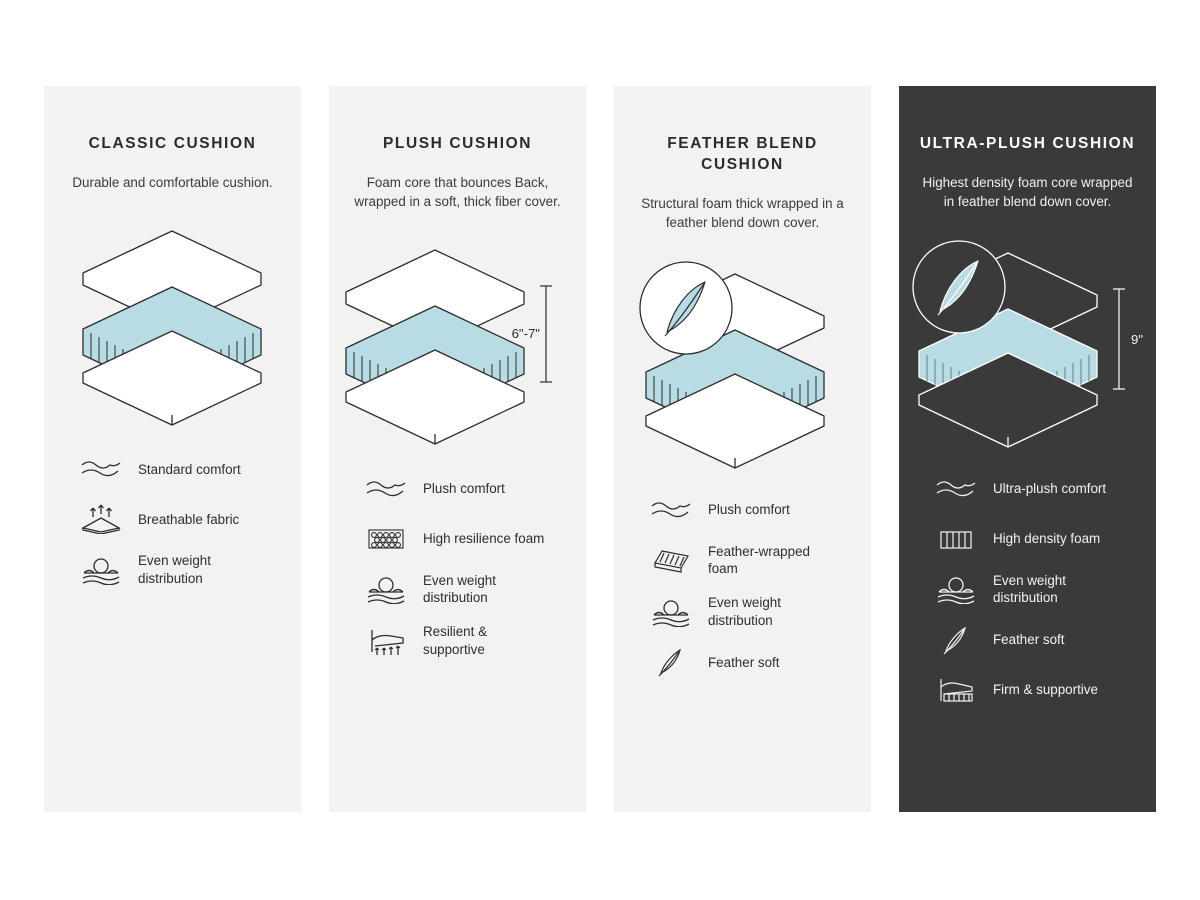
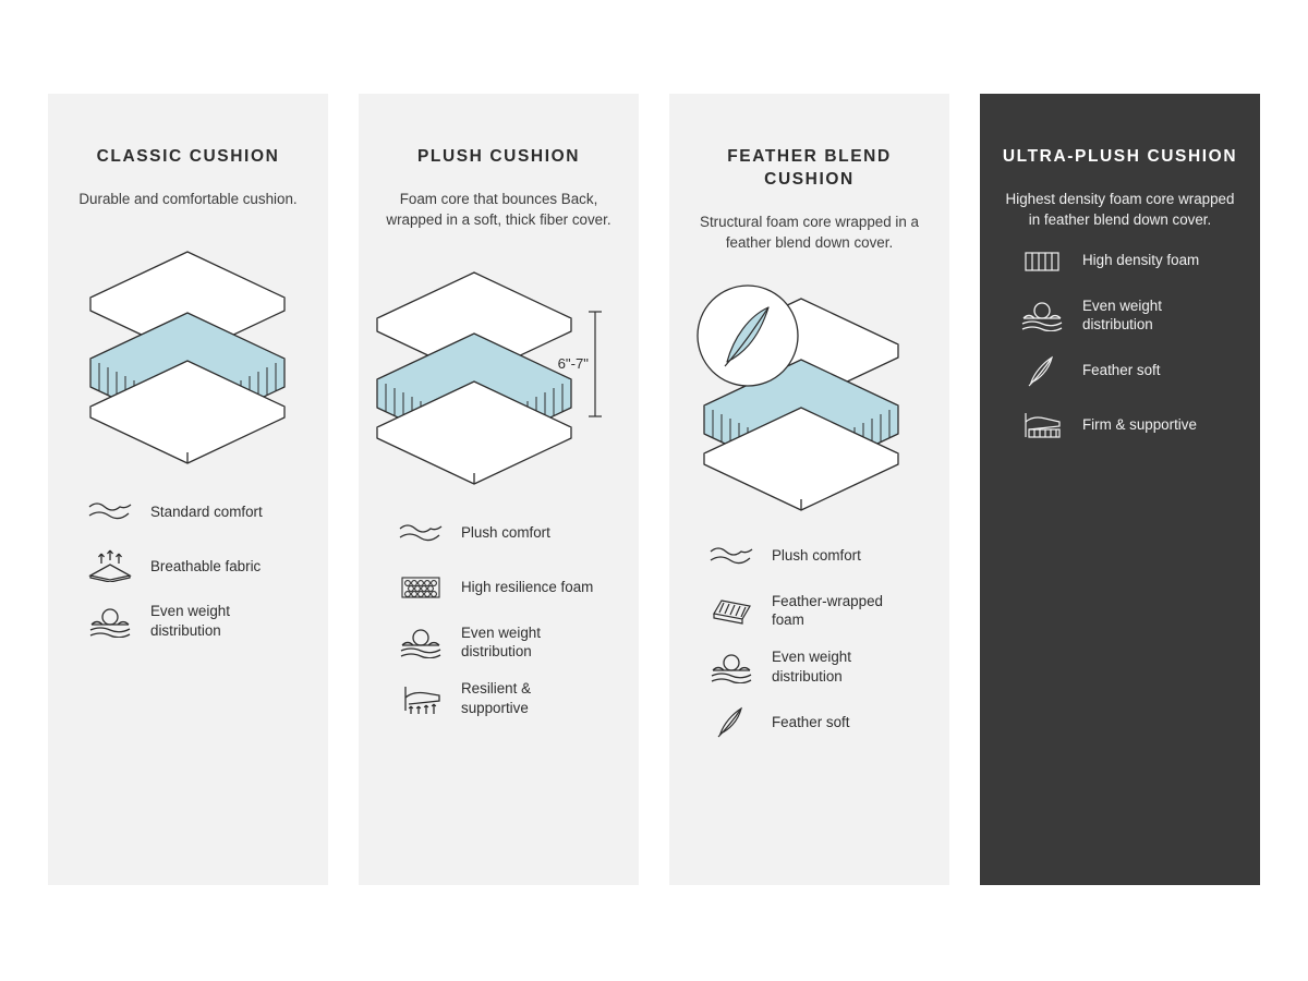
  CLASSIC CUSHION
  Durable and comfortable cushion.
  Standard comfort
  Breathable fabric
  Even weight distribution
  PLUSH CUSHION
  Foam core that bounces Back, wrapped in a soft, thick fiber cover.
  6"-7"
  Plush comfort
  High resilience foam
  Even weight distribution
  Resilient & supportive
  FEATHER BLEND CUSHION
- Structural foam thick wrapped in a feather blend down cover.
+ Structural foam core wrapped in a feather blend down cover.
  Plush comfort
  Feather-wrapped foam
  Even weight distribution
  Feather soft
  ULTRA-PLUSH CUSHION
  Highest density foam core wrapped in feather blend down cover.
- 9"
- Ultra-plush comfort
  High density foam
  Even weight distribution
  Feather soft
  Firm & supportive
